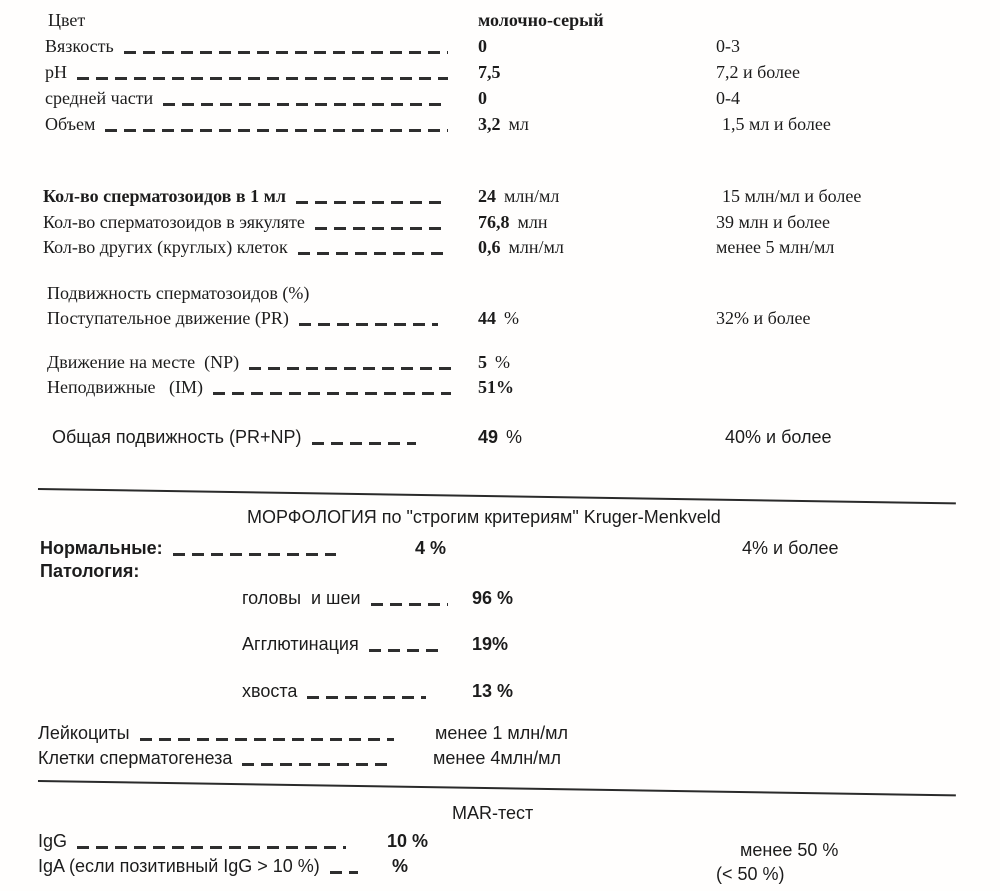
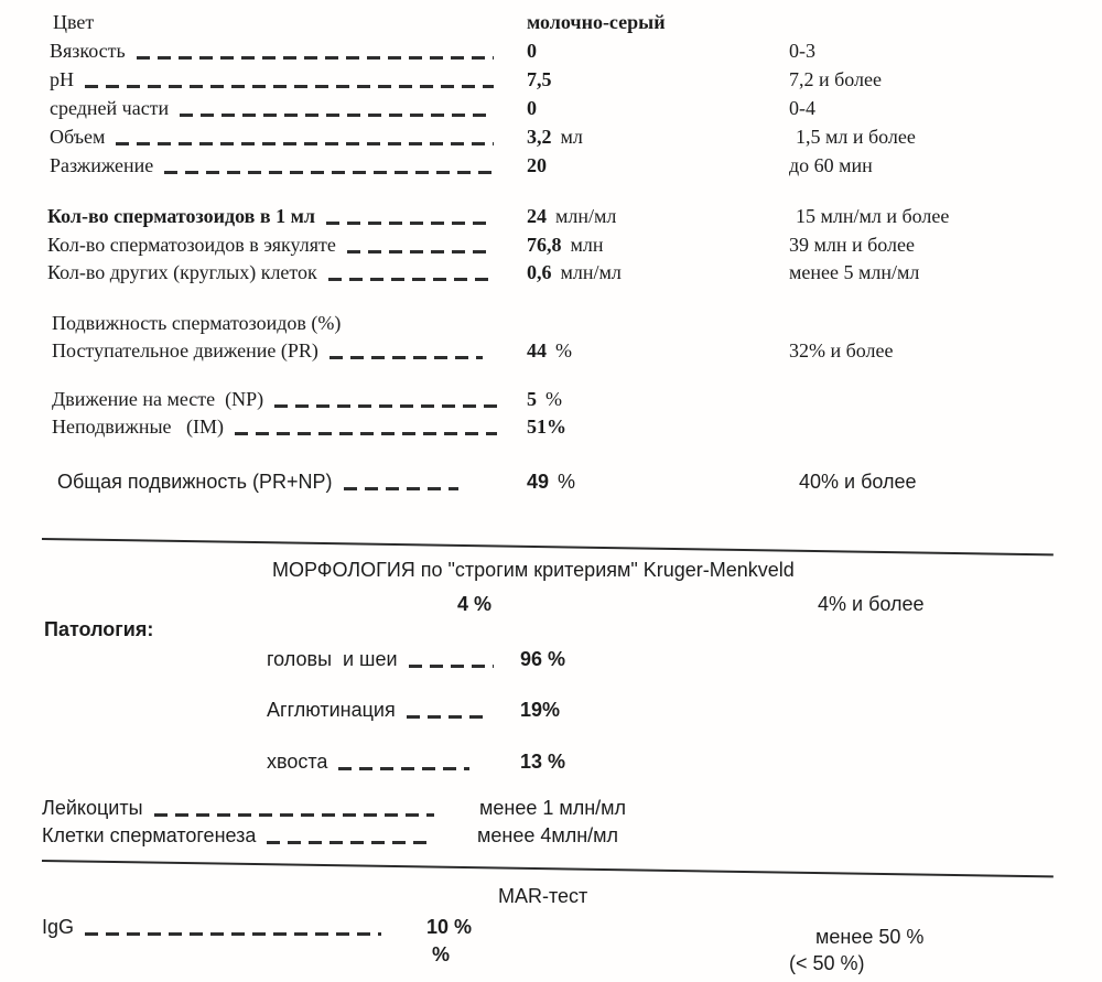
  МОРФОЛОГИЯ по "строгим критериям" Kruger-Menkveld
  MAR-тест
  Цвет
  молочно-серый
  Вязкость
  0
  0-3
  pH
  7,5
  7,2 и более
  средней части
  0
  0-4
  Объем
  3,2 мл
  1,5 мл и более
+ Разжижение
+ 20
+ до 60 мин
  Кол-во сперматозоидов в 1 мл
  24 млн/мл
  15 млн/мл и более
  Кол-во сперматозоидов в эякуляте
  76,8 млн
  39 млн и более
  Кол-во других (круглых) клеток
  0,6 млн/мл
  менее 5 млн/мл
  Подвижность сперматозоидов (%)
  Поступательное движение (PR)
  44 %
  32% и более
  Движение на месте (NP)
  5 %
  Неподвижные (IM)
  51%
  Общая подвижность (PR+NP)
  49 %
  40% и более
- Нормальные:
  4 %
  4% и более
  Патология:
  головы и шеи
  96 %
  Агглютинация
  19%
  хвоста
  13 %
  Лейкоциты
  менее 1 млн/мл
  Клетки сперматогенеза
  менее 4млн/мл
  IgG
  10 %
  менее 50 %
- IgA (если позитивный IgG > 10 %)
  %
  (< 50 %)
